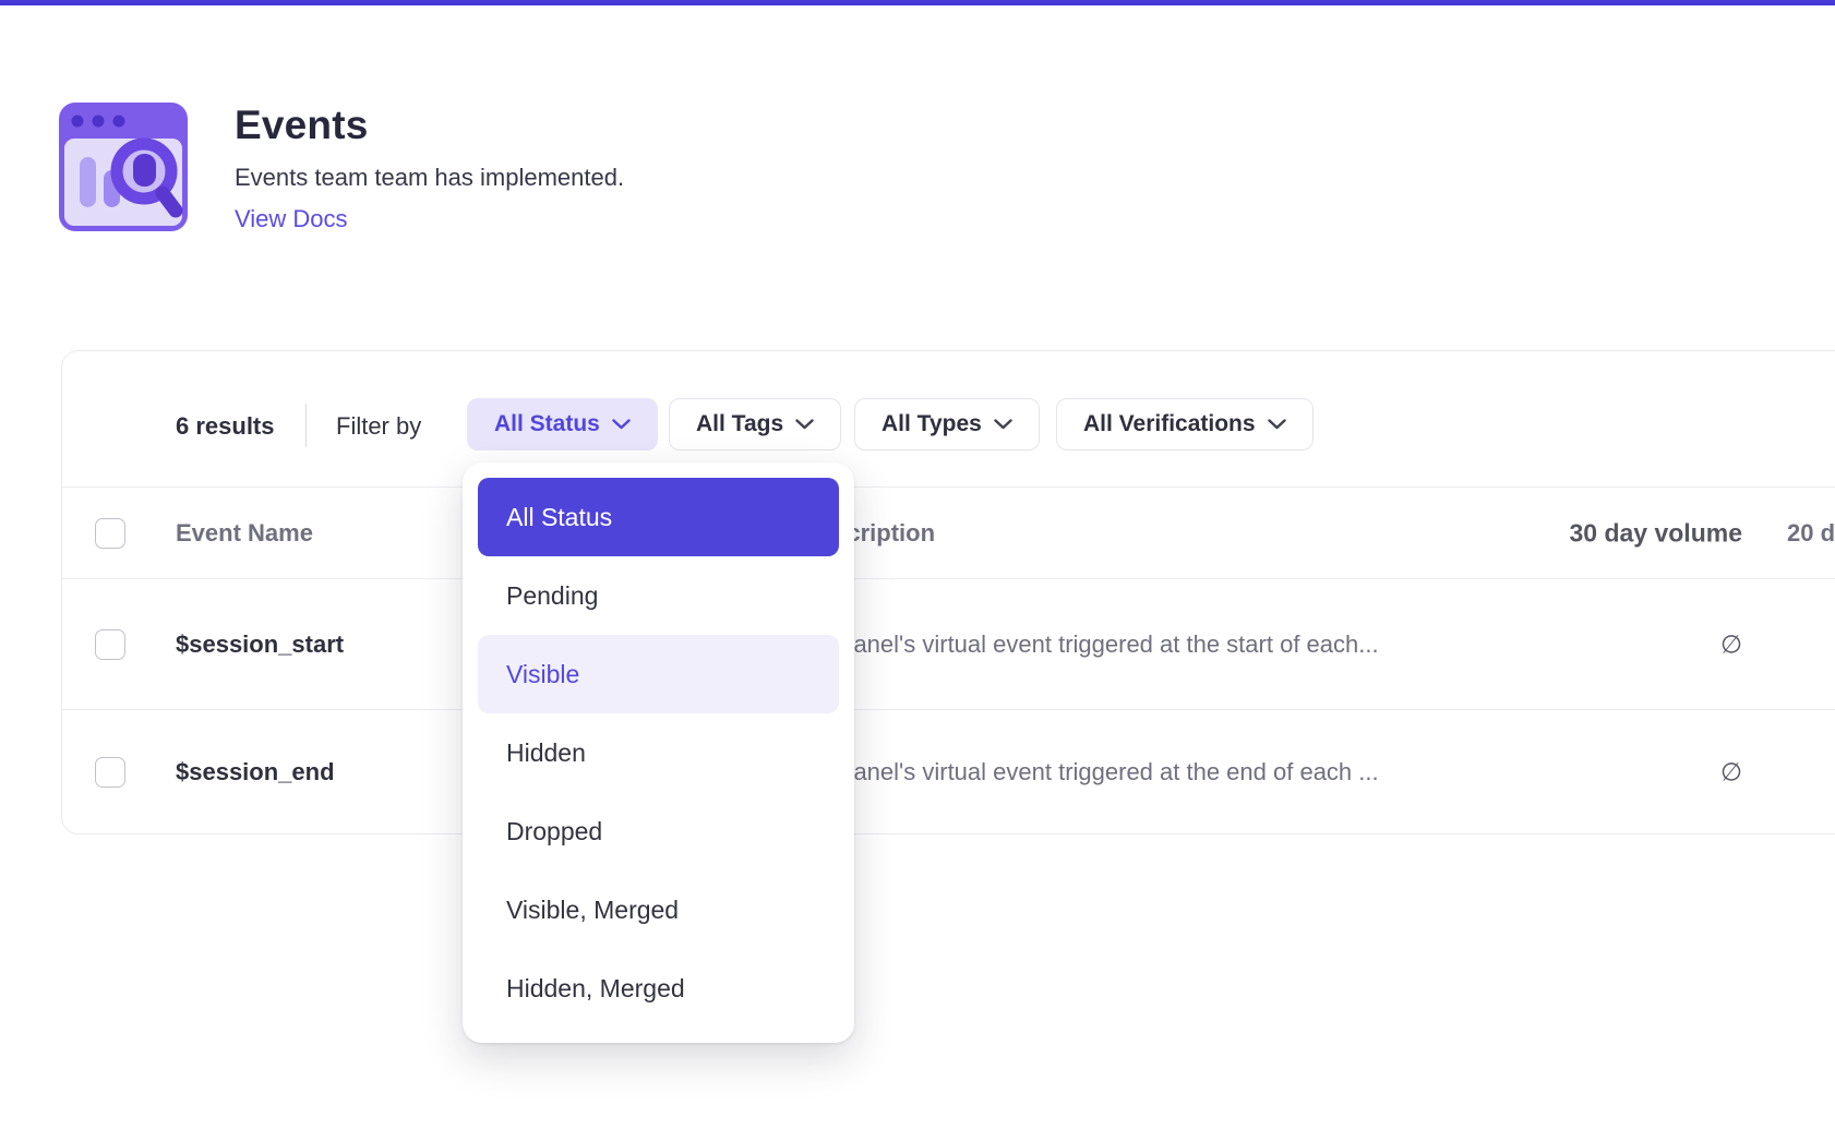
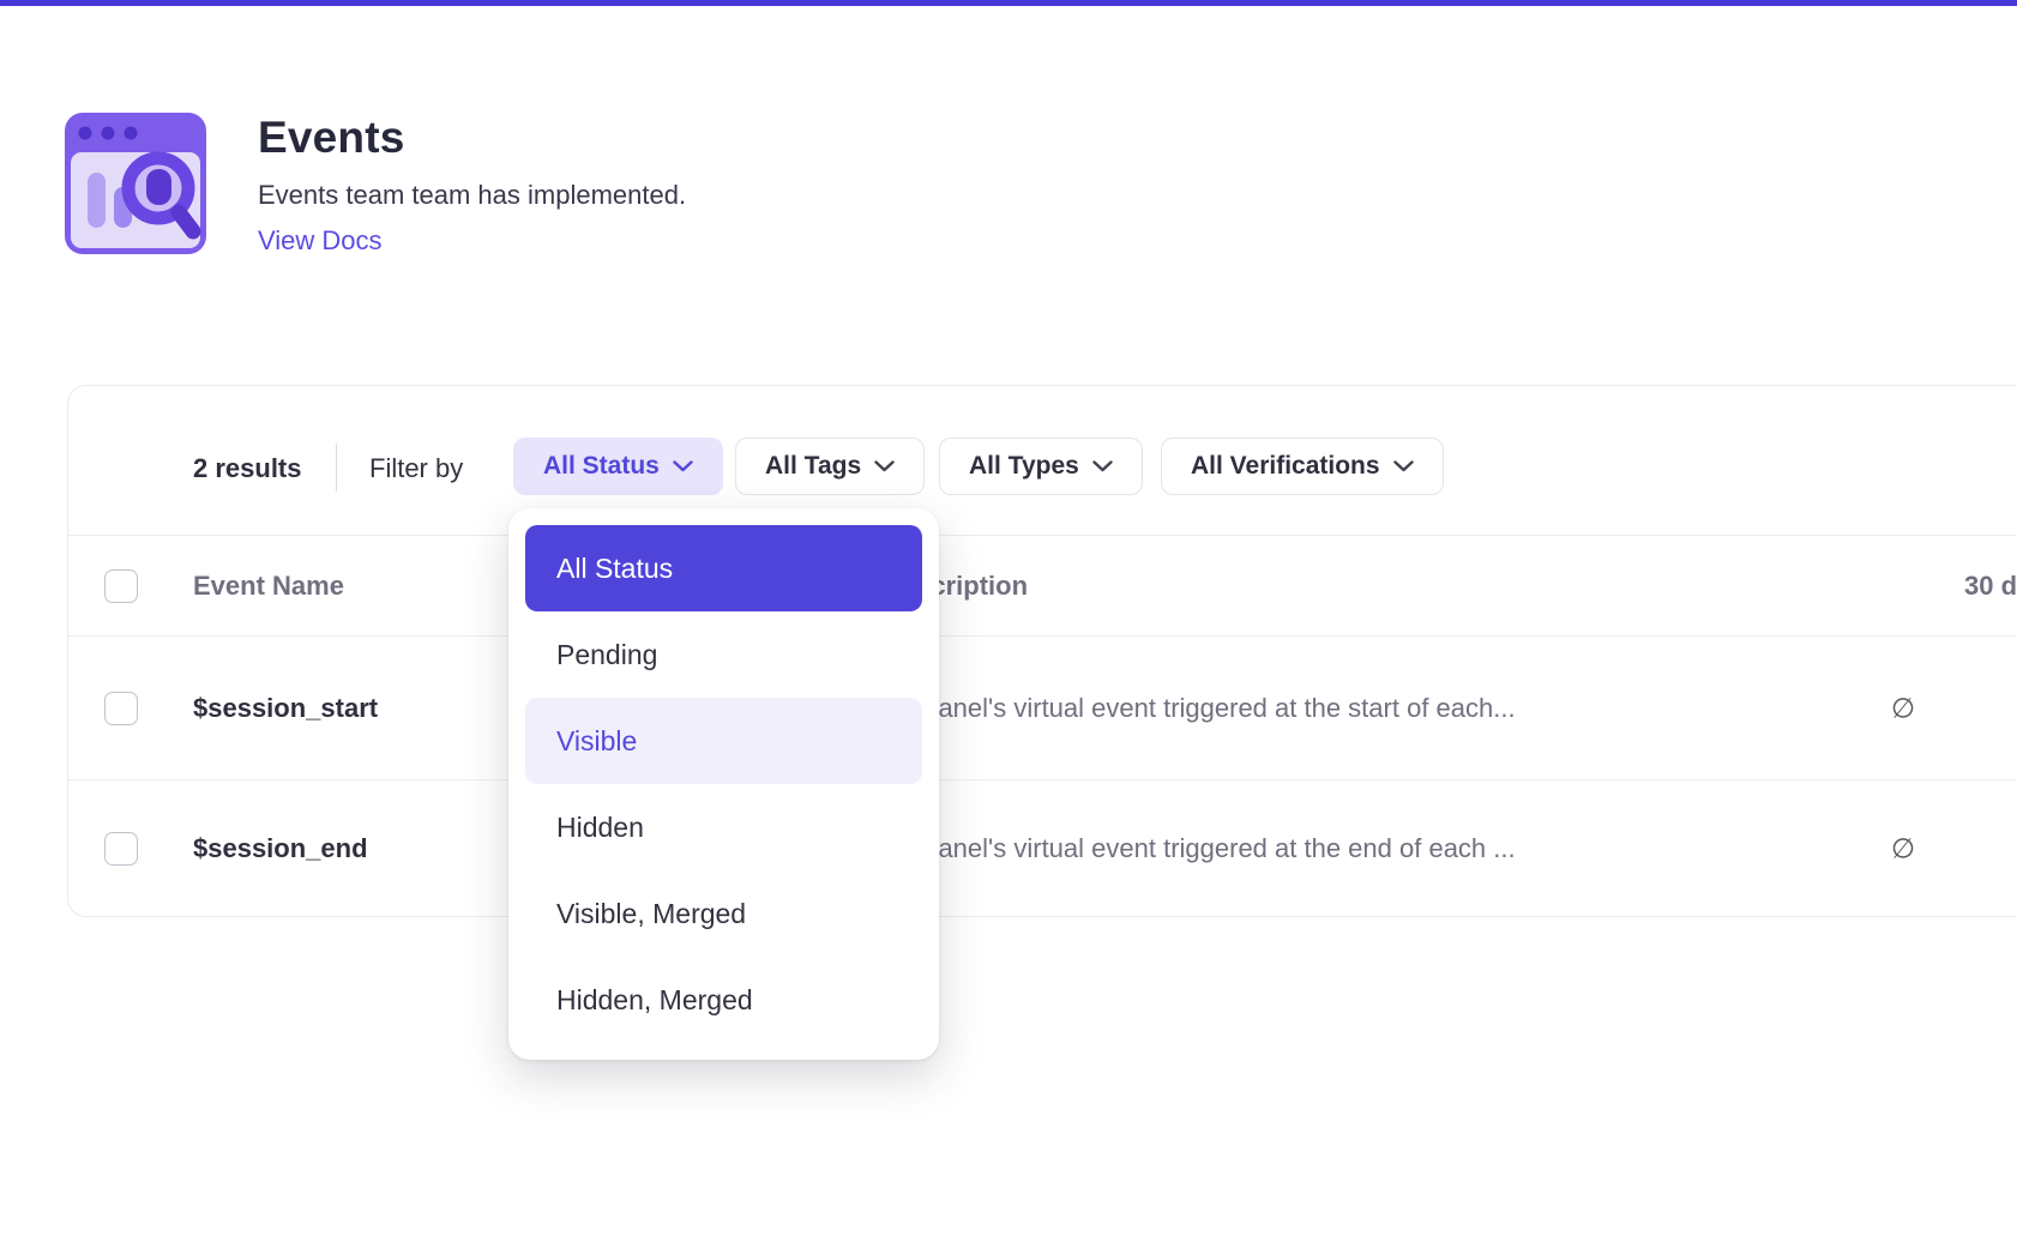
  Events
  Events team team has implemented.
  View Docs
- 6 results
+ 2 results
  Filter by
  All Status
  All Tags
  All Types
  All Verifications
  Event Name
- 30 day volume
- 20 d
+ 30 d
  $session_start
  anel's virtual event triggered at the start of each...
  ∅
  $session_end
  anel's virtual event triggered at the end of each ...
  ∅
  All Status
  Pending
  Visible
  Hidden
- Dropped
  Visible, Merged
  Hidden, Merged
